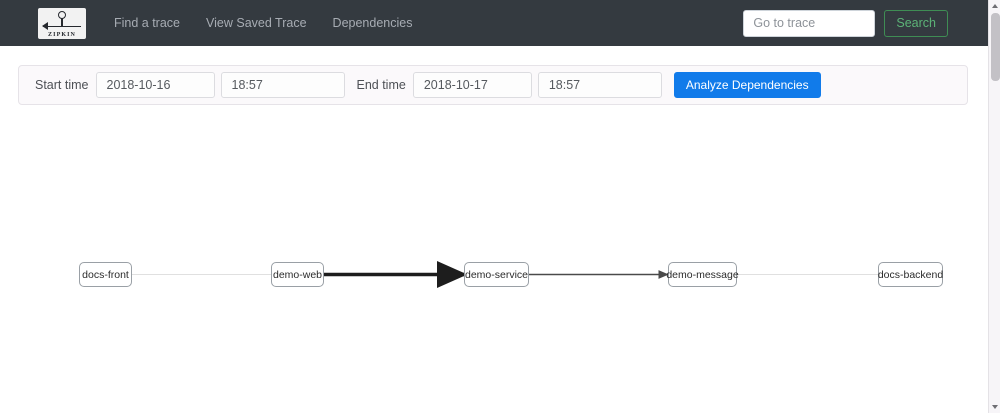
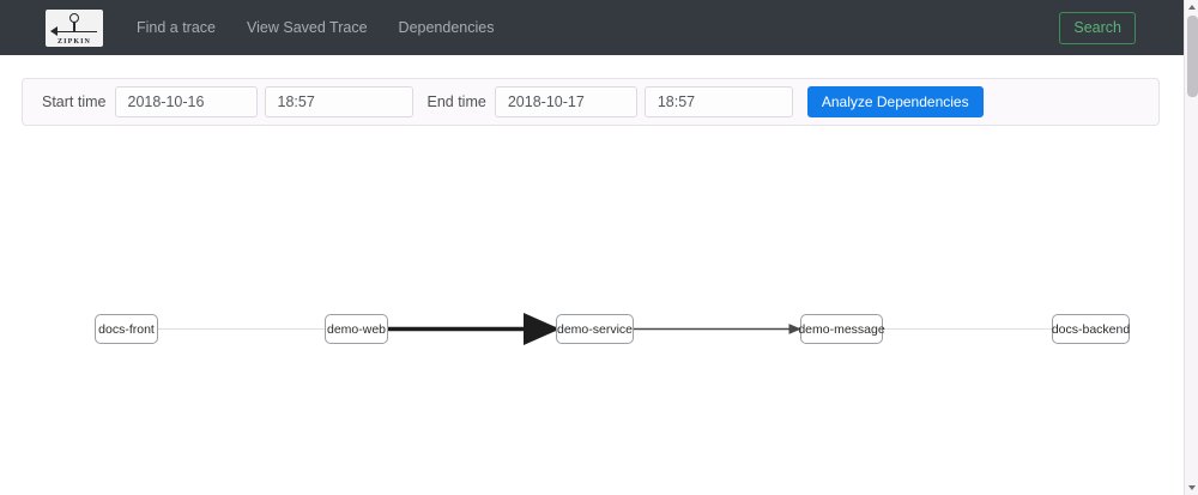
  Find a trace
  View Saved Trace
  Dependencies
- Go to trace
  Search
  Start time
  2018-10-16
  18:57
  End time
  2018-10-17
  18:57
  Analyze Dependencies
  docs-front
  demo-web
  demo-service
  demo-message
  docs-backend
